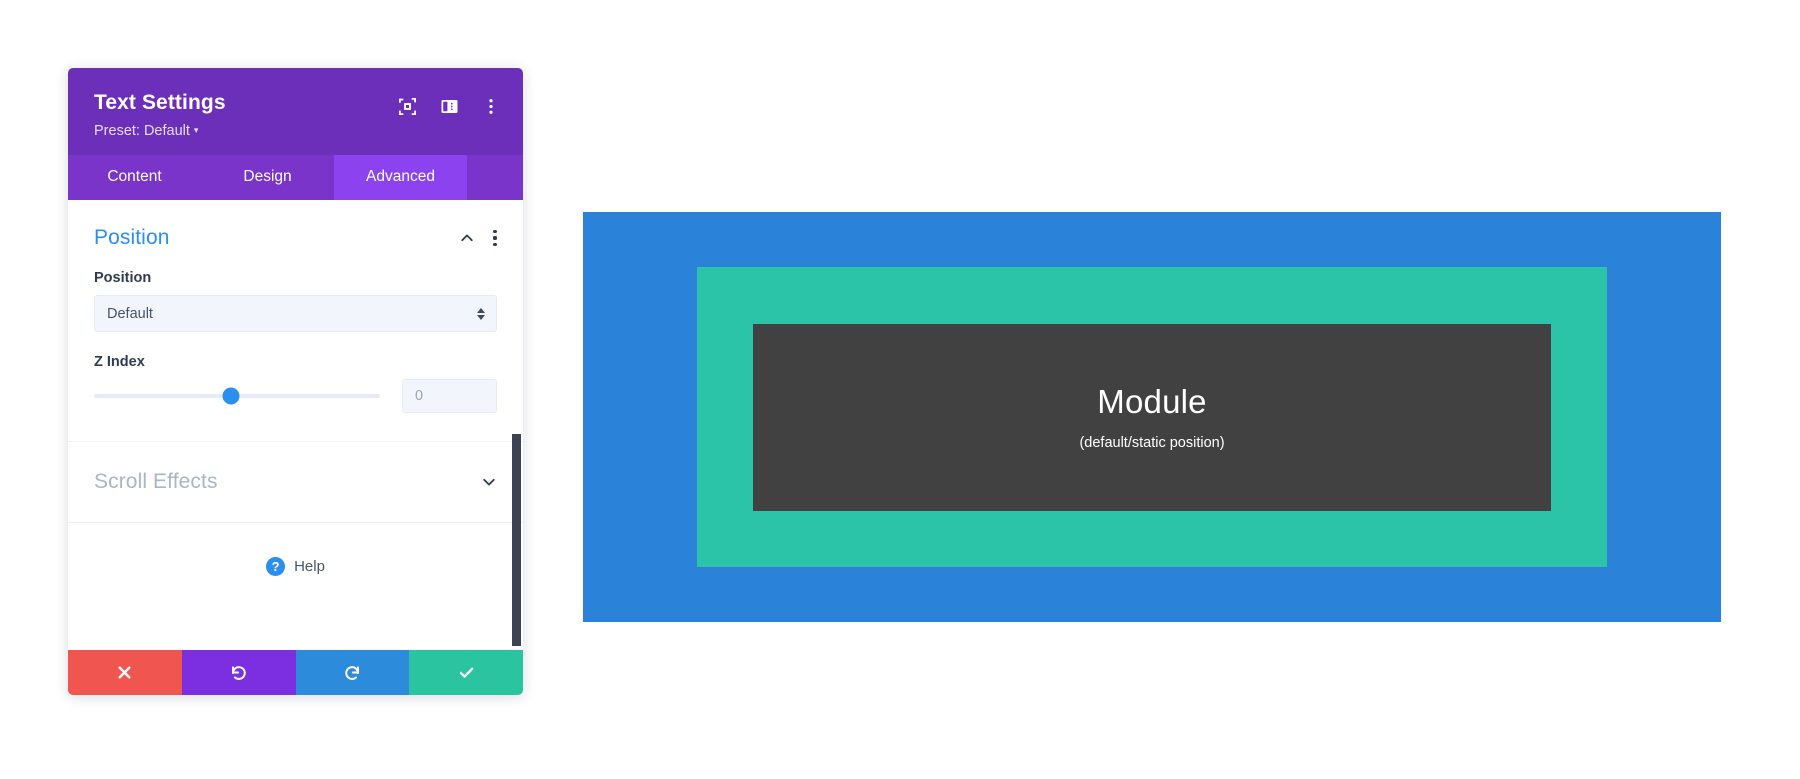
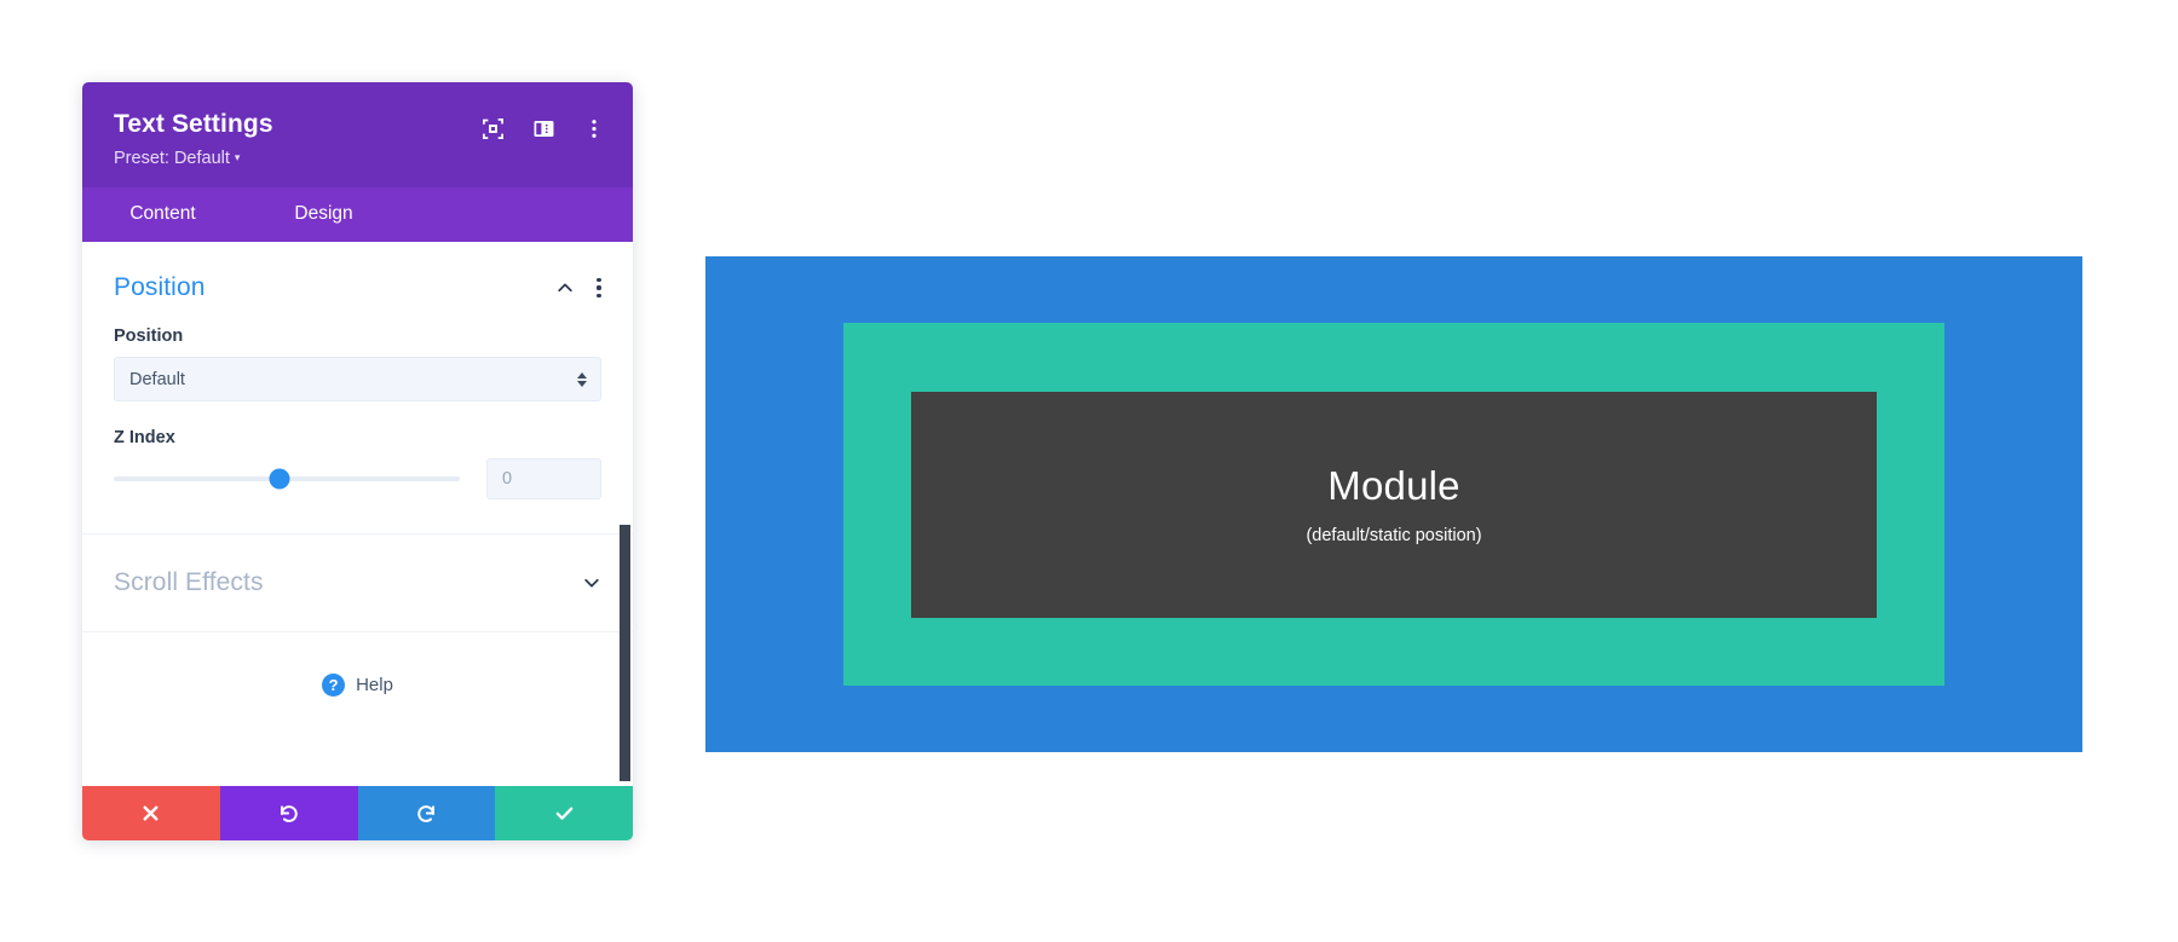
  Text Settings
  Preset: Default ▾
  Content
  Design
- Advanced
  Position
  Position
  Default
  Z Index
  0
  Scroll Effects
  ?
  Help
  Module
  (default/static position)
